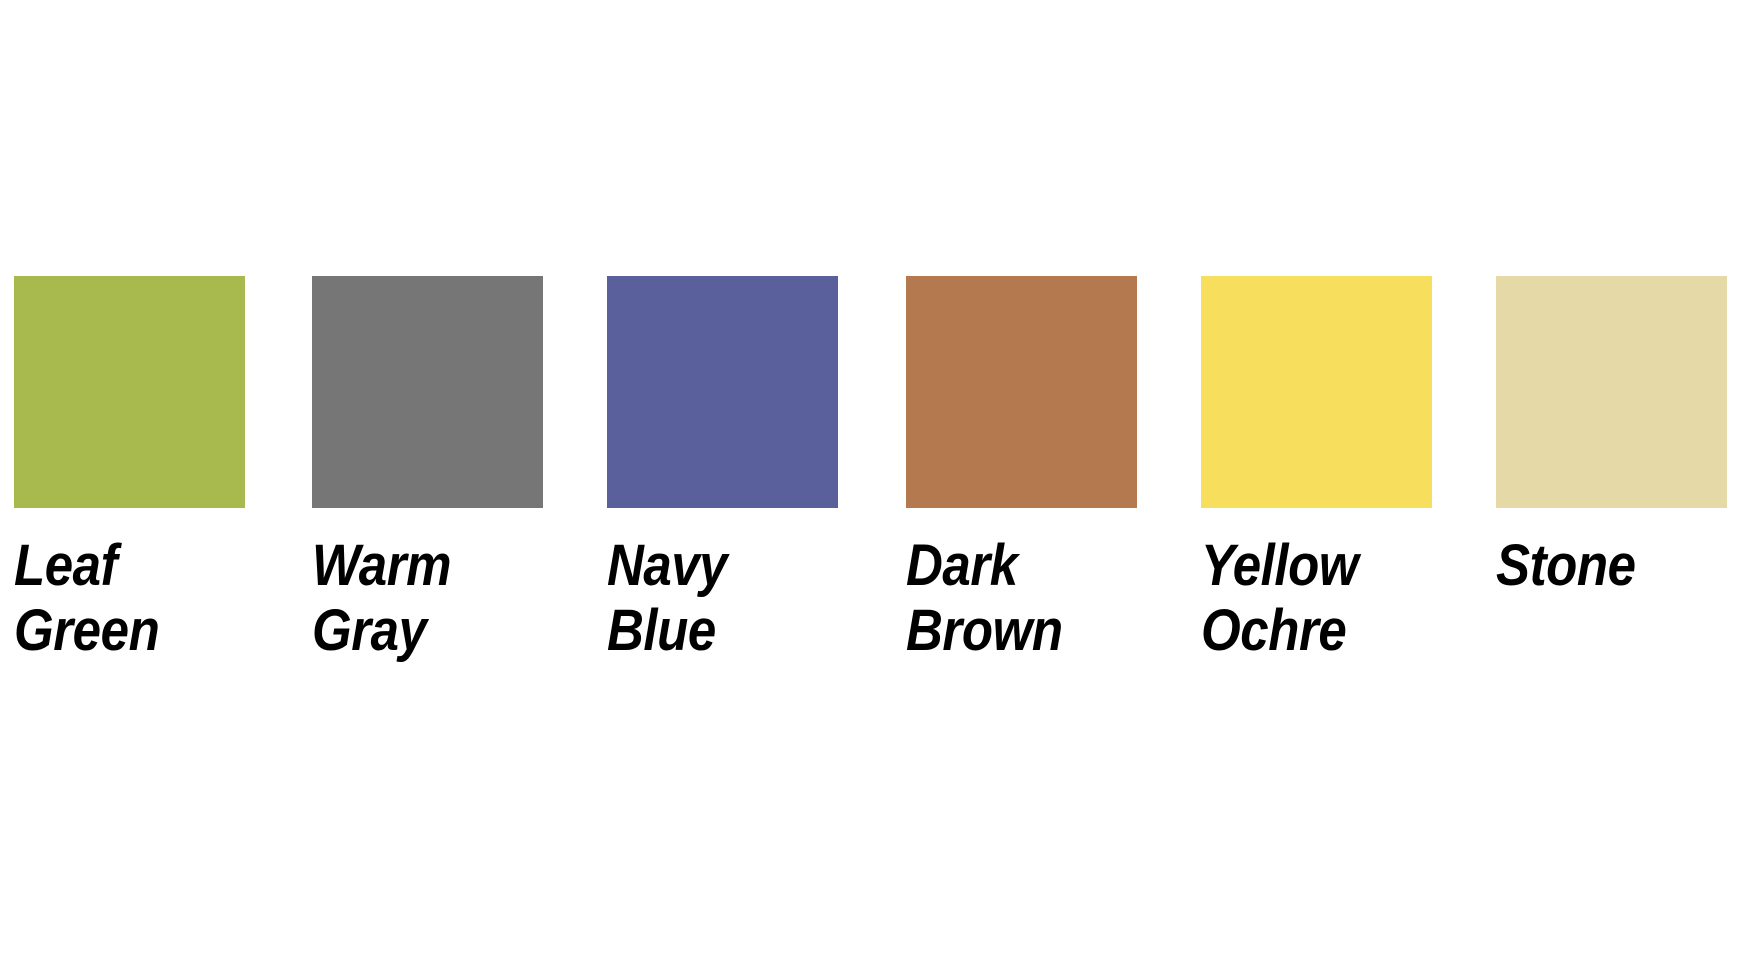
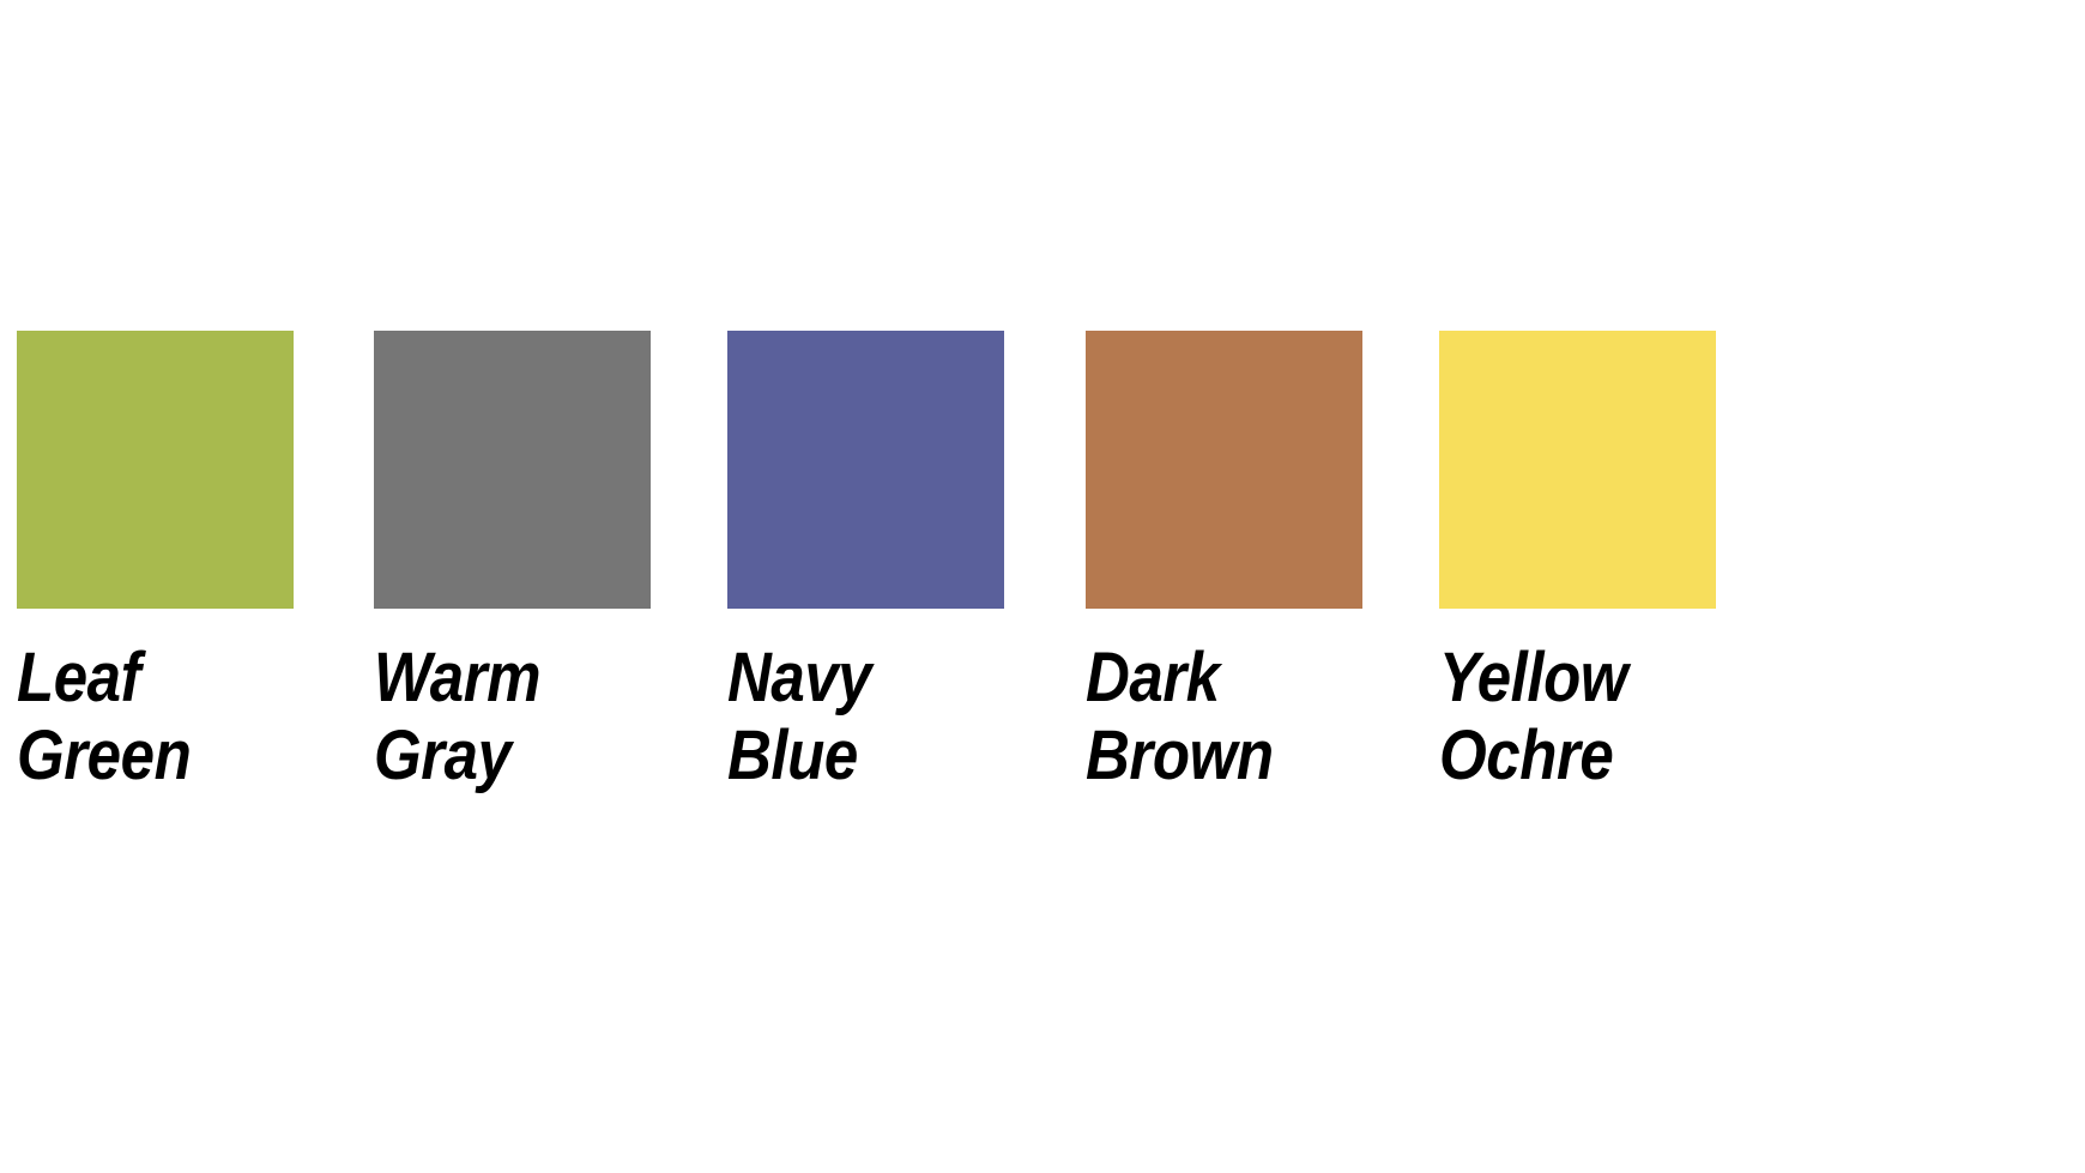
  Leaf
  Green
  Warm
  Gray
  Navy
  Blue
  Dark
  Brown
  Yellow
  Ochre
- Stone
